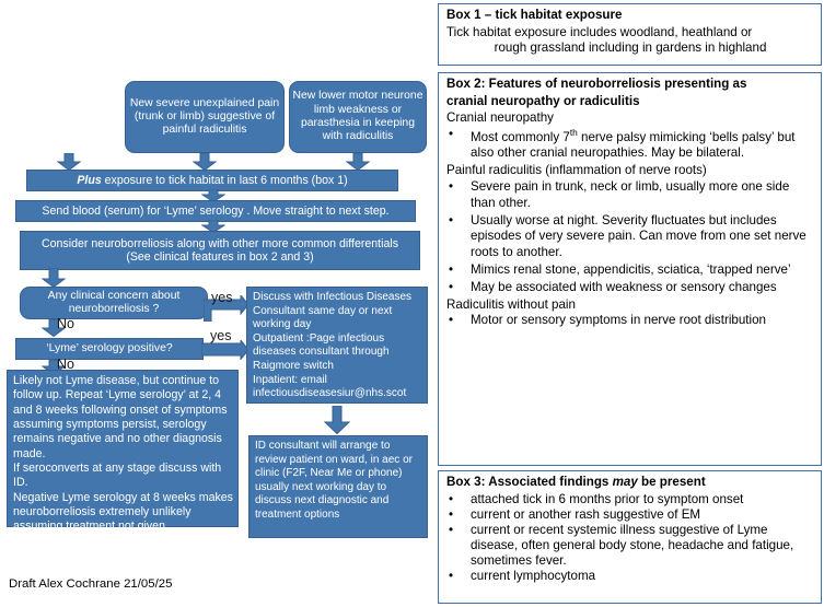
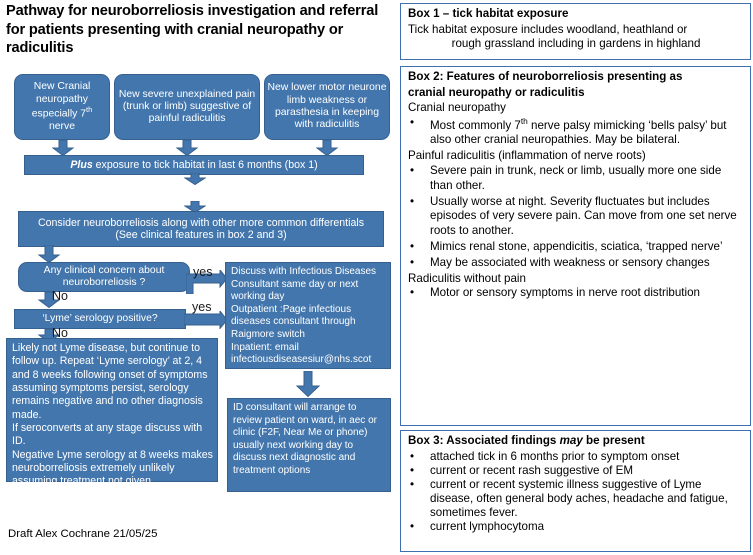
+ Pathway for neuroborreliosis investigation and referral for patients presenting with cranial neuropathy or radiculitis
+ New Cranial
+ neuropathy
+ especially 7th
+ nerve
  New severe unexplained pain (trunk or limb) suggestive of painful radiculitis
  New lower motor neurone limb weakness or parasthesia in keeping with radiculitis
  Plus exposure to tick habitat in last 6 months (box 1)
- Send blood (serum) for ‘Lyme’ serology . Move straight to next step.
  Consider neuroborreliosis along with other more common differentials
  (See clinical features in box 2 and 3)
  Any clinical concern about neuroborreliosis ?
  yes
  No
  ‘Lyme’ serology positive?
  yes
  No
  Discuss with Infectious Diseases Consultant same day or next working day
  Outpatient :Page infectious diseases consultant through Raigmore switch
  Inpatient: email infectiousdiseasesiur@nhs.scot
  ID consultant will arrange to review patient on ward, in aec or clinic (F2F, Near Me or phone) usually next working day to discuss next diagnostic and treatment options
  Likely not Lyme disease, but continue to follow up. Repeat ‘Lyme serology’ at 2, 4 and 8 weeks following onset of symptoms assuming symptoms persist, serology remains negative and no other diagnosis made.
  If seroconverts at any stage discuss with ID.
  Negative Lyme serology at 8 weeks makes neuroborreliosis extremely unlikely assuming treatment not given
  Draft Alex Cochrane 21/05/25
  Box 1 – tick habitat exposure
  Tick habitat exposure includes woodland, heathland or
  rough grassland including in gardens in highland
  Box 2: Features of neuroborreliosis presenting as
  cranial neuropathy or radiculitis
  Cranial neuropathy
  •
  Most commonly 7th nerve palsy mimicking ‘bells palsy’ but also other cranial neuropathies. May be bilateral.
  Painful radiculitis (inflammation of nerve roots)
  •
  Severe pain in trunk, neck or limb, usually more one side than other.
  •
  Usually worse at night. Severity fluctuates but includes episodes of very severe pain. Can move from one set nerve roots to another.
  •
  Mimics renal stone, appendicitis, sciatica, ‘trapped nerve’
  •
  May be associated with weakness or sensory changes
  Radiculitis without pain
  •
  Motor or sensory symptoms in nerve root distribution
  Box 3: Associated findings may be present
  •
  attached tick in 6 months prior to symptom onset
  •
- current or another rash suggestive of EM
+ current or recent rash suggestive of EM
  •
- current or recent systemic illness suggestive of Lyme disease, often general body stone, headache and fatigue, sometimes fever.
+ current or recent systemic illness suggestive of Lyme disease, often general body aches, headache and fatigue, sometimes fever.
  •
  current lymphocytoma
